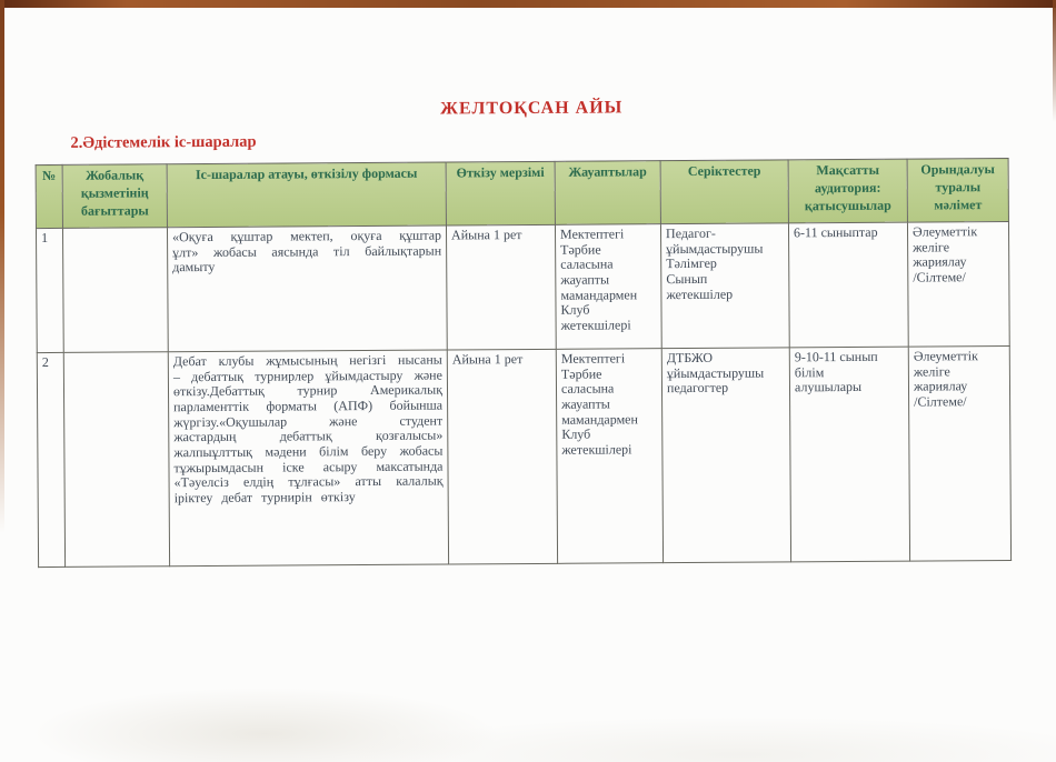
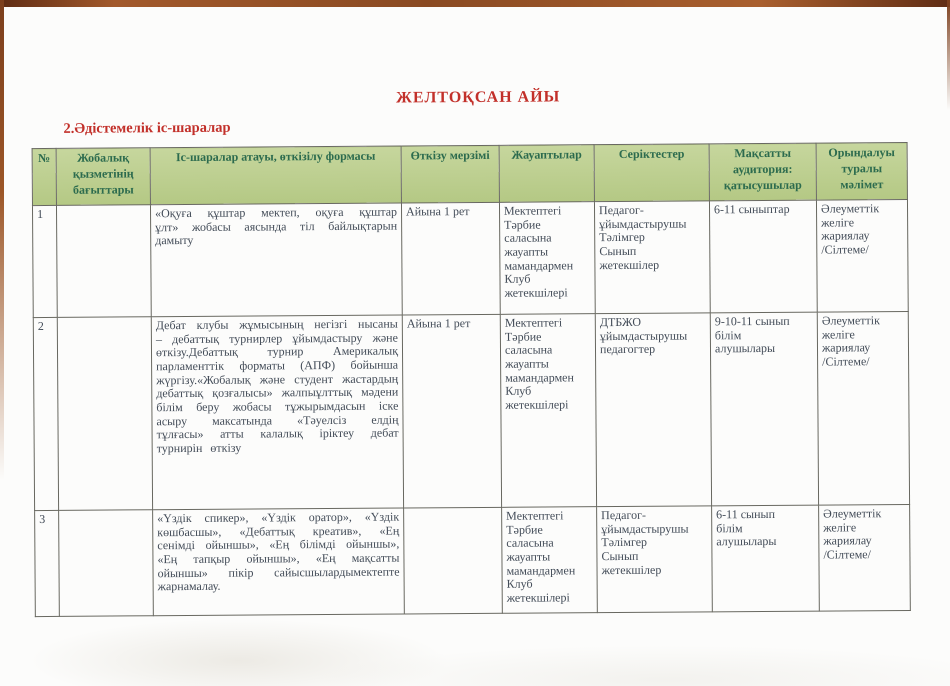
  ЖЕЛТОҚСАН АЙЫ
  2.Әдістемелік іс-шаралар
  №	Жобалық қызметінің бағыттары	Іс-шаралар атауы, өткізілу формасы	Өткізу мерзімі	Жауаптылар	Серіктестер	Мақсатты аудитория: қатысушылар	Орындалуы туралы мәлімет
  1		«Оқуға құштар мектеп, оқуға құштар ұлт» жобасы аясында тіл байлықтарын дамыту	Айына 1 рет	Мектептегі Тәрбие саласына жауапты мамандармен Клуб жетекшілері	Педагог- ұйымдастырушы Тәлімгер Сынып жетекшілер	6-11 сыныптар	Әлеуметтік желіге жариялау /Сілтеме/
- 2		Дебат клубы жұмысының негізгі нысаны – дебаттық турнирлер ұйымдастыру және өткізу.Дебаттық турнир Америкалық парламенттік форматы (АПФ) бойынша жүргізу.«Оқушылар және студент жастардың дебаттық қозғалысы» жалпыұлттық мәдени білім беру жобасы тұжырымдасын іске асыру максатында «Тәуелсіз елдің тұлғасы» атты калалық іріктеу дебат турнирін өткізу	Айына 1 рет	Мектептегі Тәрбие саласына жауапты мамандармен Клуб жетекшілері	ДТБЖО ұйымдастырушы педагогтер	9-10-11 сынып білім алушылары	Әлеуметтік желіге жариялау /Сілтеме/
+ 2		Дебат клубы жұмысының негізгі нысаны – дебаттық турнирлер ұйымдастыру және өткізу.Дебаттық турнир Америкалық парламенттік форматы (АПФ) бойынша жүргізу.«Жобалық және студент жастардың дебаттық қозғалысы» жалпыұлттық мәдени білім беру жобасы тұжырымдасын іске асыру максатында «Тәуелсіз елдің тұлғасы» атты калалық іріктеу дебат турнирін өткізу	Айына 1 рет	Мектептегі Тәрбие саласына жауапты мамандармен Клуб жетекшілері	ДТБЖО ұйымдастырушы педагогтер	9-10-11 сынып білім алушылары	Әлеуметтік желіге жариялау /Сілтеме/
+ 3		«Үздік спикер», «Үздік оратор», «Үздік көшбасшы», «Дебаттық креатив», «Ең сенімді ойыншы», «Ең білімді ойыншы», «Ең тапқыр ойыншы», «Ең мақсатты ойыншы» пікір сайысшылардымектепте жарнамалау.		Мектептегі Тәрбие саласына жауапты мамандармен Клуб жетекшілері	Педагог- ұйымдастырушы Тәлімгер Сынып жетекшілер	6-11 сынып білім алушылары	Әлеуметтік желіге жариялау /Сілтеме/
